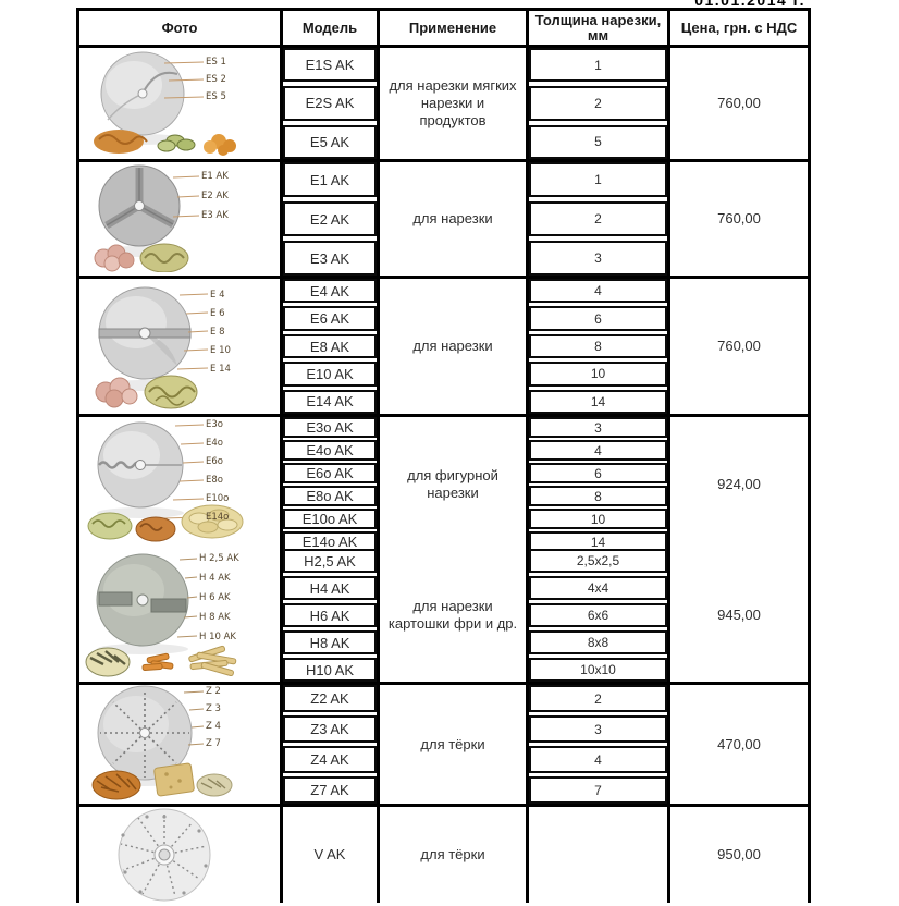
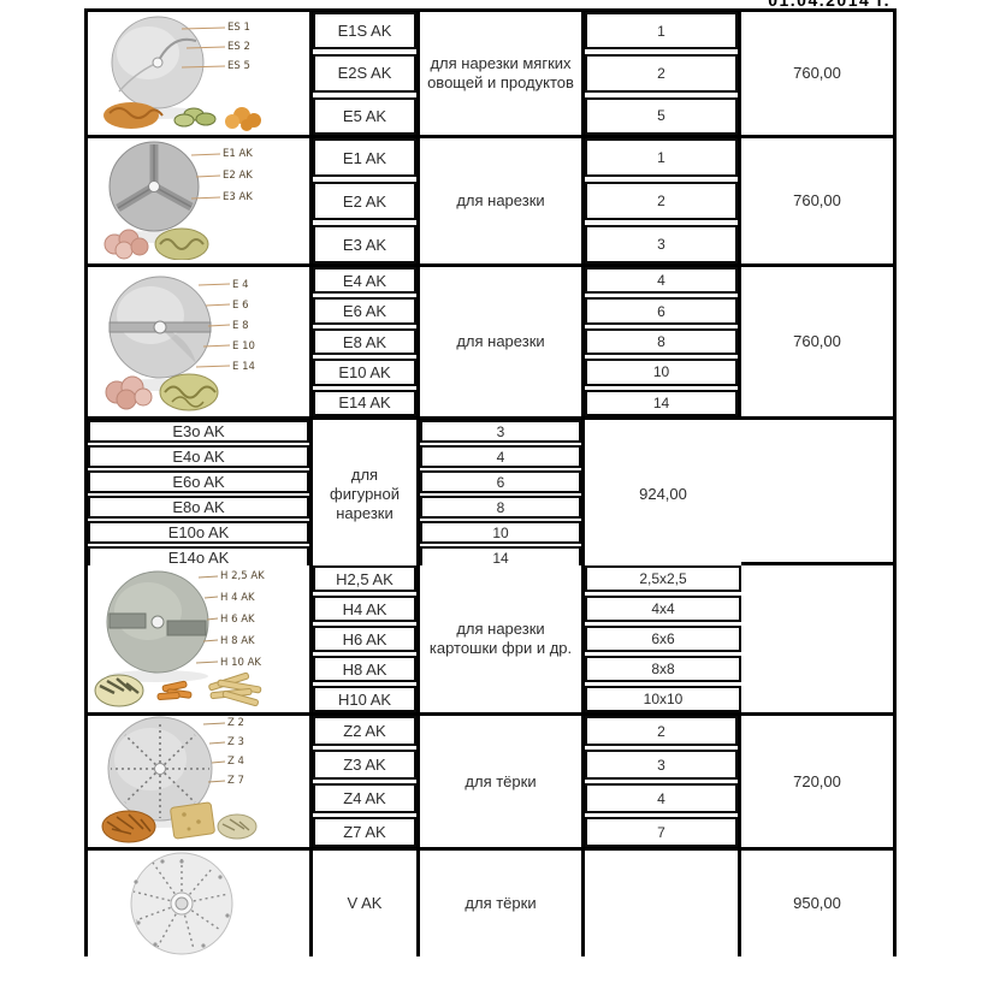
- 01.01.2014 г.
+ 01.04.2014 г.
- Фото
- Модель
- Применение
- Толщина нарезки, мм
- Цена, грн. с НДС
  ES 1
  ES 2
  ES 5
  E1S AK
  E2S AK
  E5 AK
- для нарезки мягких нарезки и продуктов
+ для нарезки мягких овощей и продуктов
  1
  2
  5
  760,00
  E1 AK
  E2 AK
  E3 AK
  E1 AK
  E2 AK
  E3 AK
  для нарезки
  1
  2
  3
  760,00
  E 4
  E 6
  E 8
  E 10
  E 14
  E4 AK
  E6 AK
  E8 AK
  E10 AK
  E14 AK
  для нарезки
  4
  6
  8
  10
  14
  760,00
- E3o
- E4o
- E6o
- E8o
- E10o
- E14o
  E3o AK
  E4o AK
  E6o AK
  E8o AK
  E10o AK
  E14o AK
  для фигурной нарезки
  3
  4
  6
  8
  10
  14
  924,00
  H 2,5 AK
  H 4 AK
  H 6 AK
  H 8 AK
  H 10 AK
  H2,5 AK
  H4 AK
  H6 AK
  H8 AK
  H10 AK
  для нарезки картошки фри и др.
  2,5x2,5
  4x4
  6x6
  8x8
  10x10
- 945,00
  Z 2
  Z 3
  Z 4
  Z 7
  Z2 AK
  Z3 AK
  Z4 AK
  Z7 AK
  для тёрки
  2
  3
  4
  7
- 470,00
+ 720,00
  V AK
  для тёрки
  950,00
